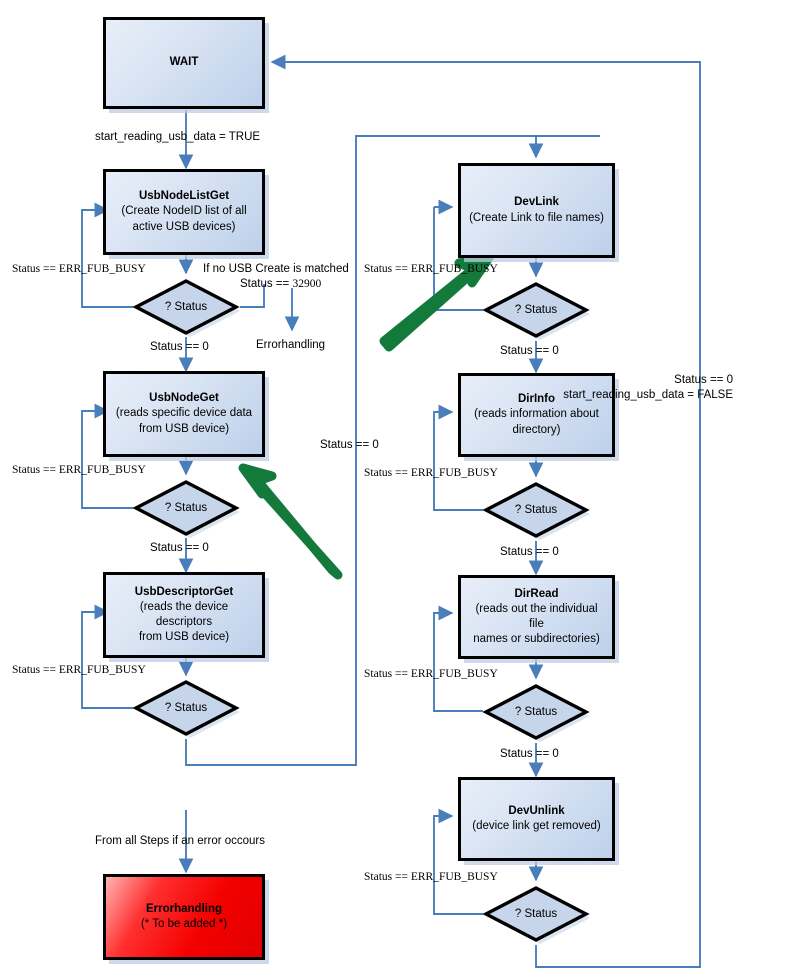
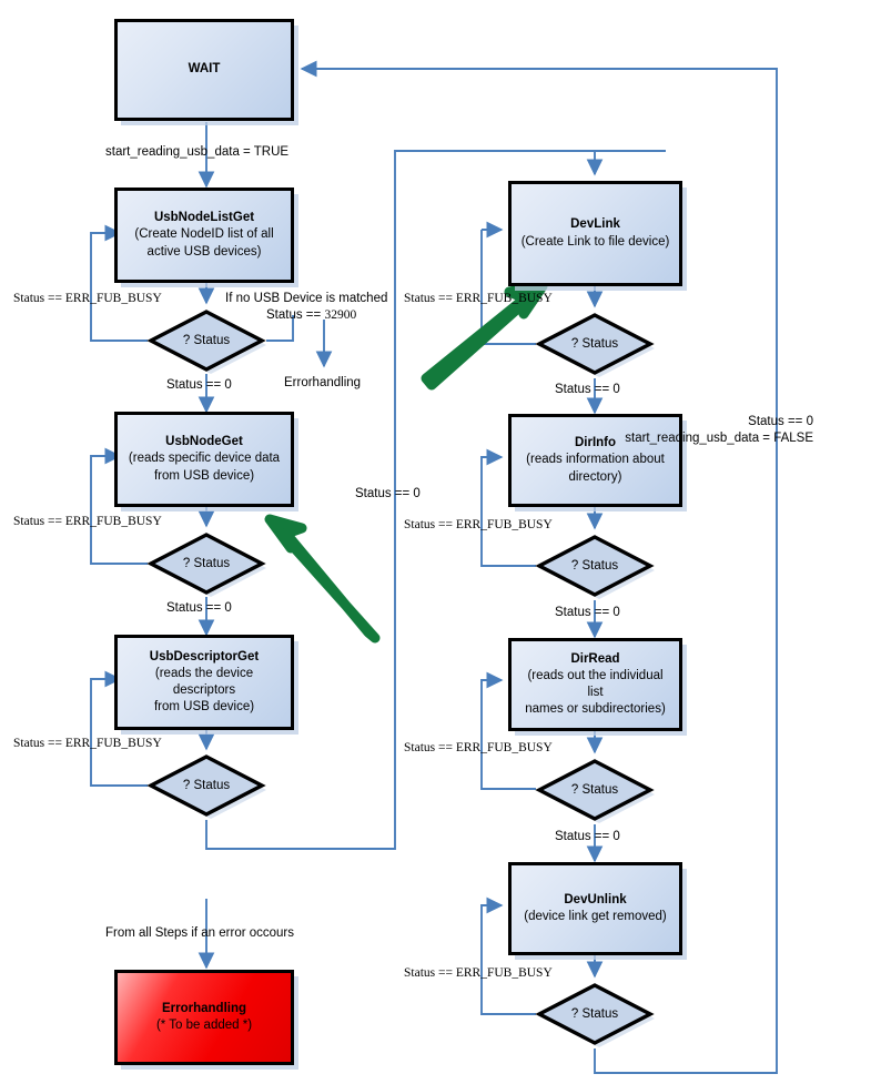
  WAIT
  UsbNodeListGet
  (Create NodeID list of all
  active USB devices)
  UsbNodeGet
  (reads specific device data
  from USB device)
  UsbDescriptorGet
  (reads the device descriptors
  from USB device)
  Errorhandling
  (* To be added *)
  DevLink
- (Create Link to file names)
+ (Create Link to file device)
  DirInfo
  (reads information about
  directory)
  DirRead
- (reads out the individual file
+ (reads out the individual list
  names or subdirectories)
  DevUnlink
  (device link get removed)
  ? Status
  ? Status
  ? Status
  ? Status
  ? Status
  ? Status
  ? Status
  start_reading_usb_data = TRUE
  Status == ERR_FUB_BUSY
  Status == ERR_FUB_BUSY
  Status == ERR_FUB_BUSY
  Status == ERR_FUB_BUSY
  Status == ERR_FUB_BUSY
  Status == ERR_FUB_BUSY
  Status == ERR_FUB_BUSY
- If no USB Create is matched
+ If no USB Device is matched
  Status == 32900
  Errorhandling
  Status == 0
  Status == 0
  Status == 0
  Status == 0
  Status == 0
  Status == 0
  Status == 0
  start_reading_usb_data = FALSE
  From all Steps if an error occours
